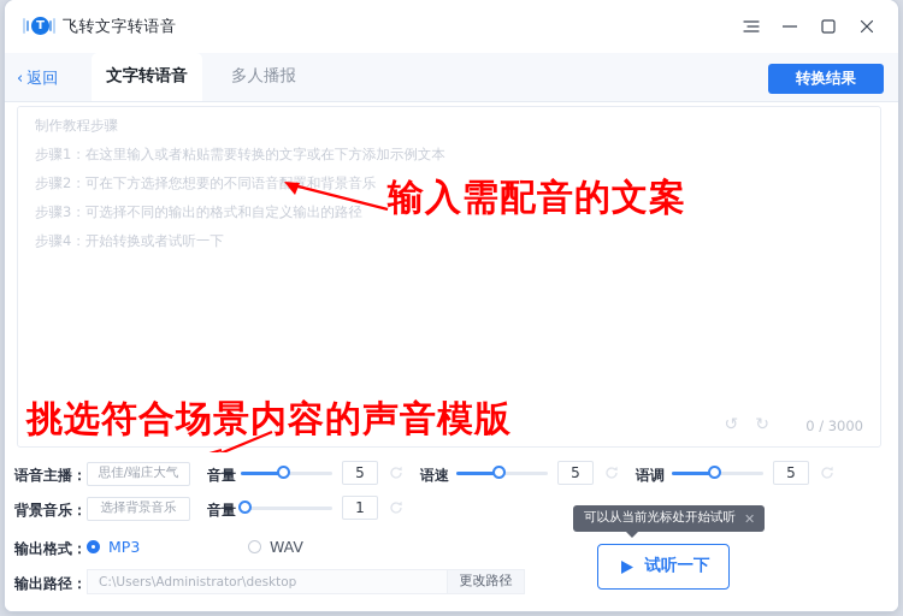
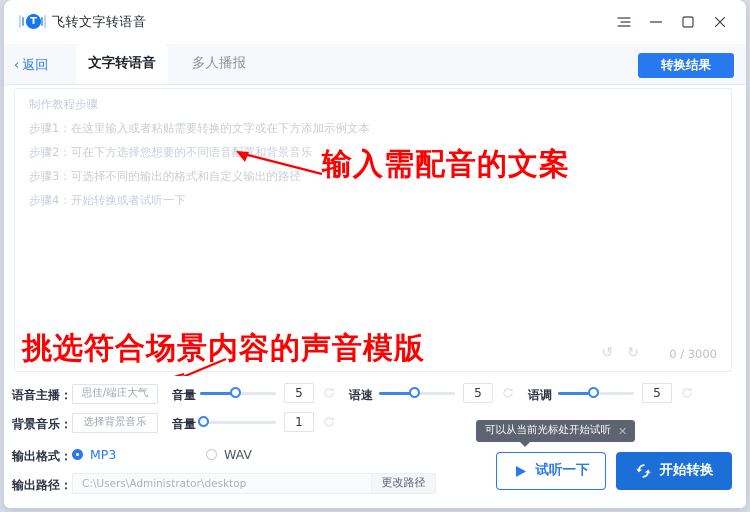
  T
  飞转文字转语音
  ‹
  返回
  文字转语音
  多人播报
  转换结果
  制作教程步骤
  步骤1：在这里输入或者粘贴需要转换的文字或在下方添加示例文本
  步骤2：可在下方选择您想要的不同语音置和背景音乐
  步骤3：可选择不同的输出的格式和自定义输出的路径
  步骤4：开始转换或者试听一下
  ↺
  ↻
  0 / 3000
  输入需配音的文案
  挑选符合场景内容的声音模版
  语音主播：
  思佳/端庄大气
  音量
  5
  语速
  5
  语调
  5
  背景音乐：
  选择背景音乐
  音量
  1
  输出格式：
  MP3
  WAV
  输出路径：
  C:\Users\Administrator\desktop
  更改路径
  可以从当前光标处开始试听
  ✕
  试听一下
+ 开始转换
